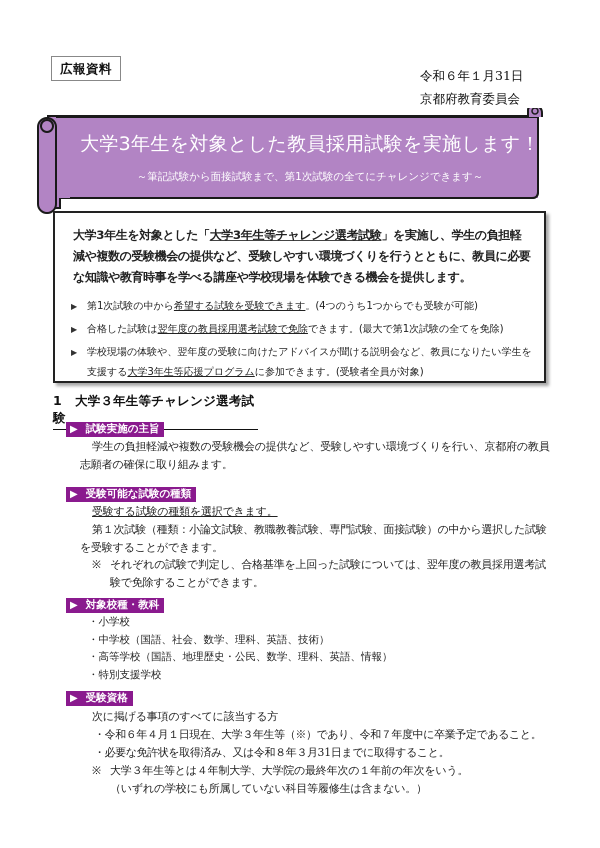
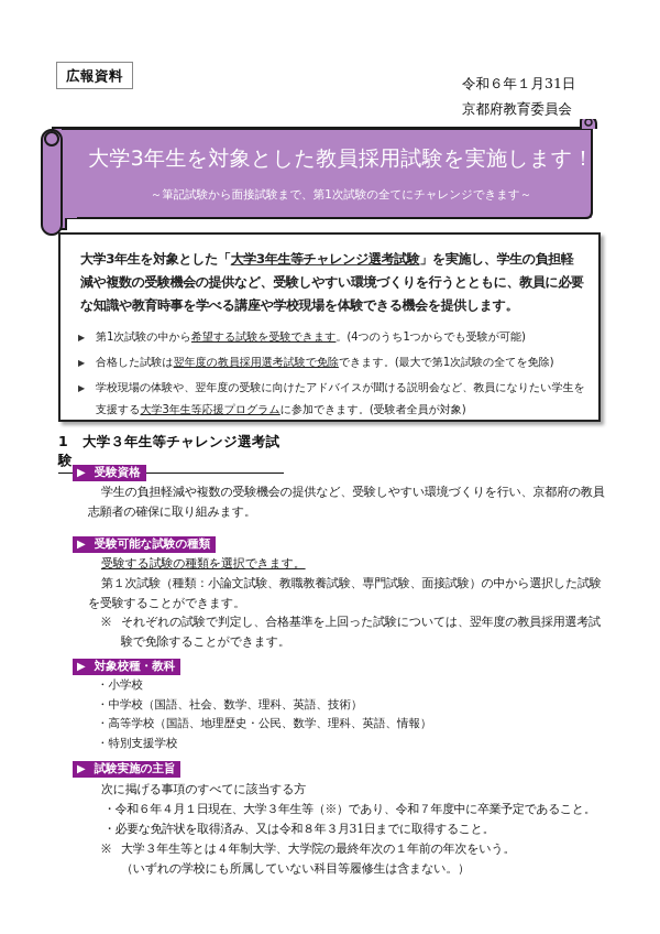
  広報資料
  令和６年１月31日
  京都府教育委員会
  大学3年生を対象とした教員採用試験を実施します！
  ～筆記試験から面接試験まで、第1次試験の全てにチャレンジできます～
  大学3年生を対象とした「大学3年生等チャレンジ選考試験」を実施し、学生の負担軽減や複数の受験機会の提供など、受験しやすい環境づくりを行うとともに、教員に必要な知識や教育時事を学べる講座や学校現場を体験できる機会を提供します。
  ▶
  第1次試験の中から希望する試験を受験できます。(4つのうち1つからでも受験が可能)
  ▶
  合格した試験は翌年度の教員採用選考試験で免除できます。(最大で第1次試験の全てを免除)
  ▶
  学校現場の体験や、翌年度の受験に向けたアドバイスが聞ける説明会など、教員になりたい学生を支援する大学3年生等応援プログラムに参加できます。(受験者全員が対象)
  1 大学３年生等チャレンジ選考試験
- ▶ 試験実施の主旨
+ ▶ 受験資格
  学生の負担軽減や複数の受験機会の提供など、受験しやすい環境づくりを行い、京都府の教員志願者の確保に取り組みます。
  ▶ 受験可能な試験の種類
  受験する試験の種類を選択できます。
  第１次試験（種類：小論文試験、教職教養試験、専門試験、面接試験）の中から選択した試験を受験することができます。
  ※
  それぞれの試験で判定し、合格基準を上回った試験については、翌年度の教員採用選考試験で免除することができます。
  ▶ 対象校種・教科
  ・小学校
  ・中学校（国語、社会、数学、理科、英語、技術）
  ・高等学校（国語、地理歴史・公民、数学、理科、英語、情報）
  ・特別支援学校
- ▶ 受験資格
+ ▶ 試験実施の主旨
  次に掲げる事項のすべてに該当する方
  ・令和６年４月１日現在、大学３年生等（※）であり、令和７年度中に卒業予定であること。
  ・必要な免許状を取得済み、又は令和８年３月31日までに取得すること。
  ※
  大学３年生等とは４年制大学、大学院の最終年次の１年前の年次をいう。
  （いずれの学校にも所属していない科目等履修生は含まない。）
